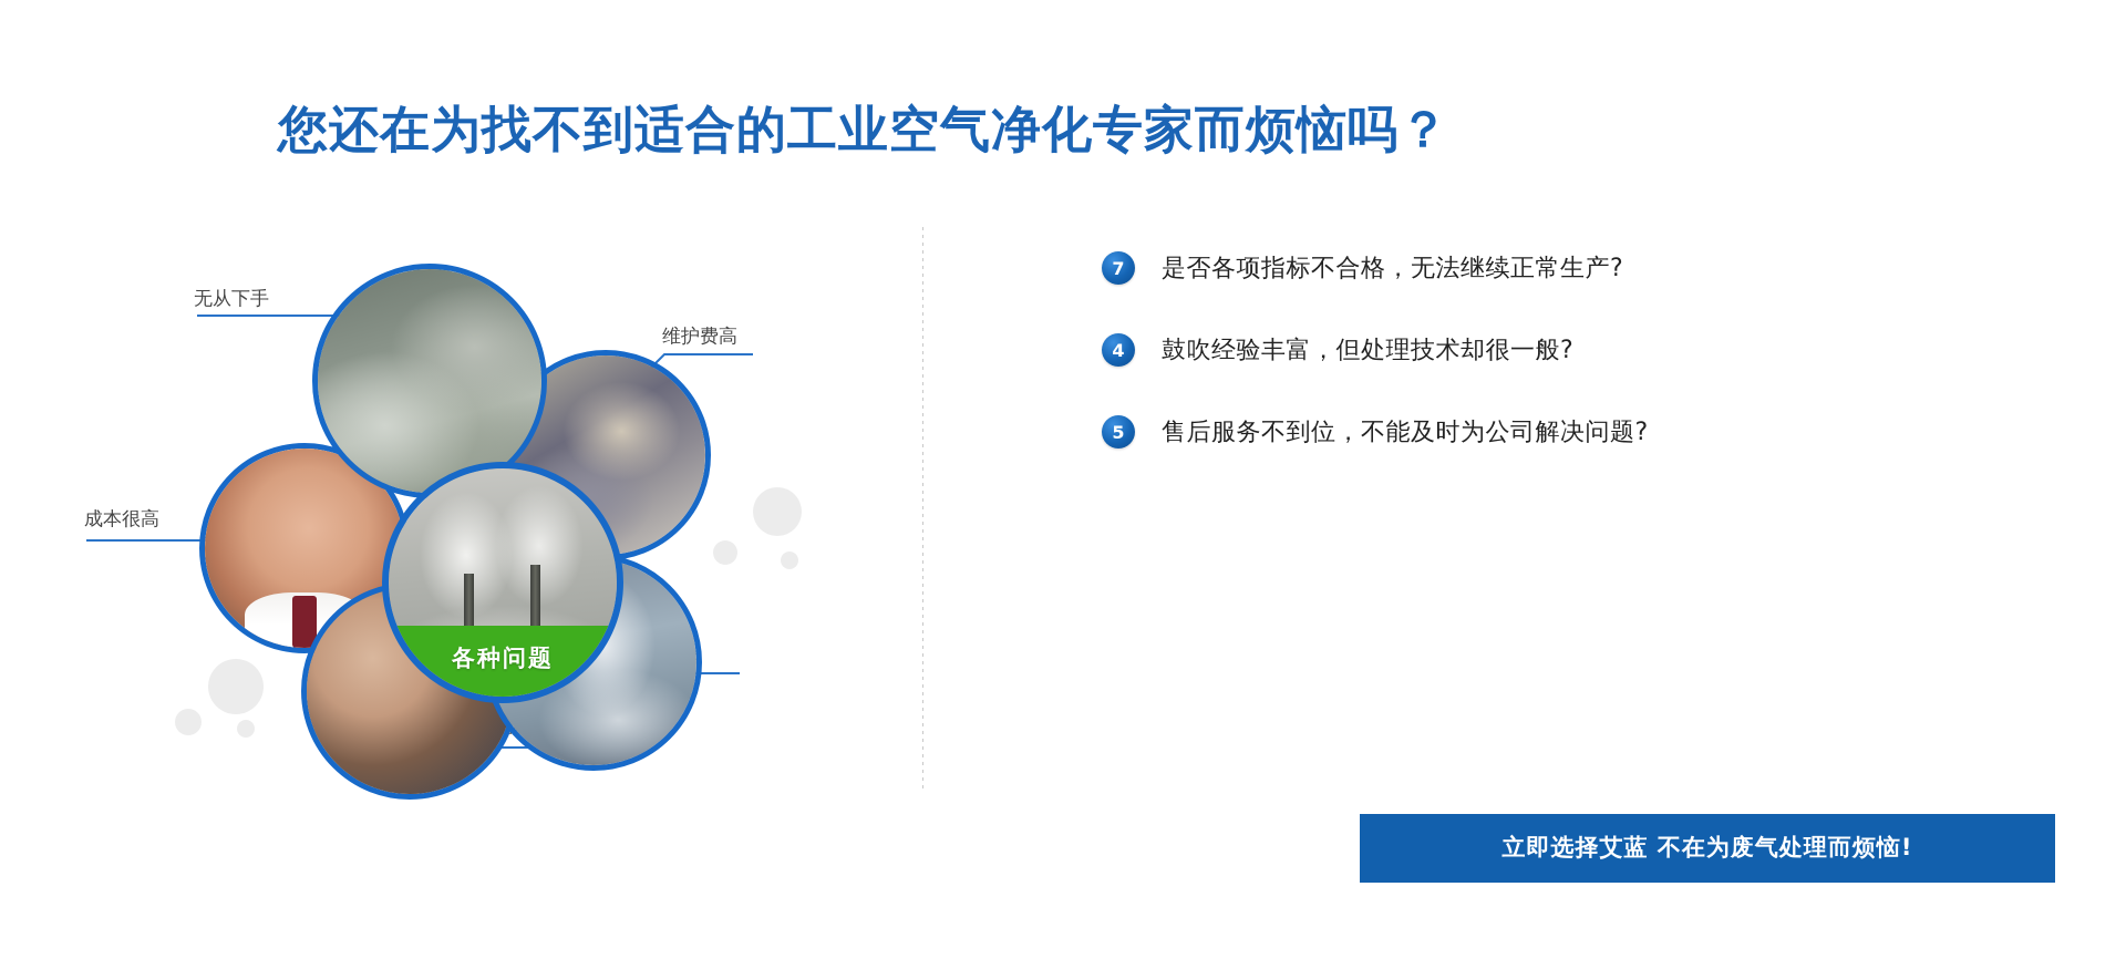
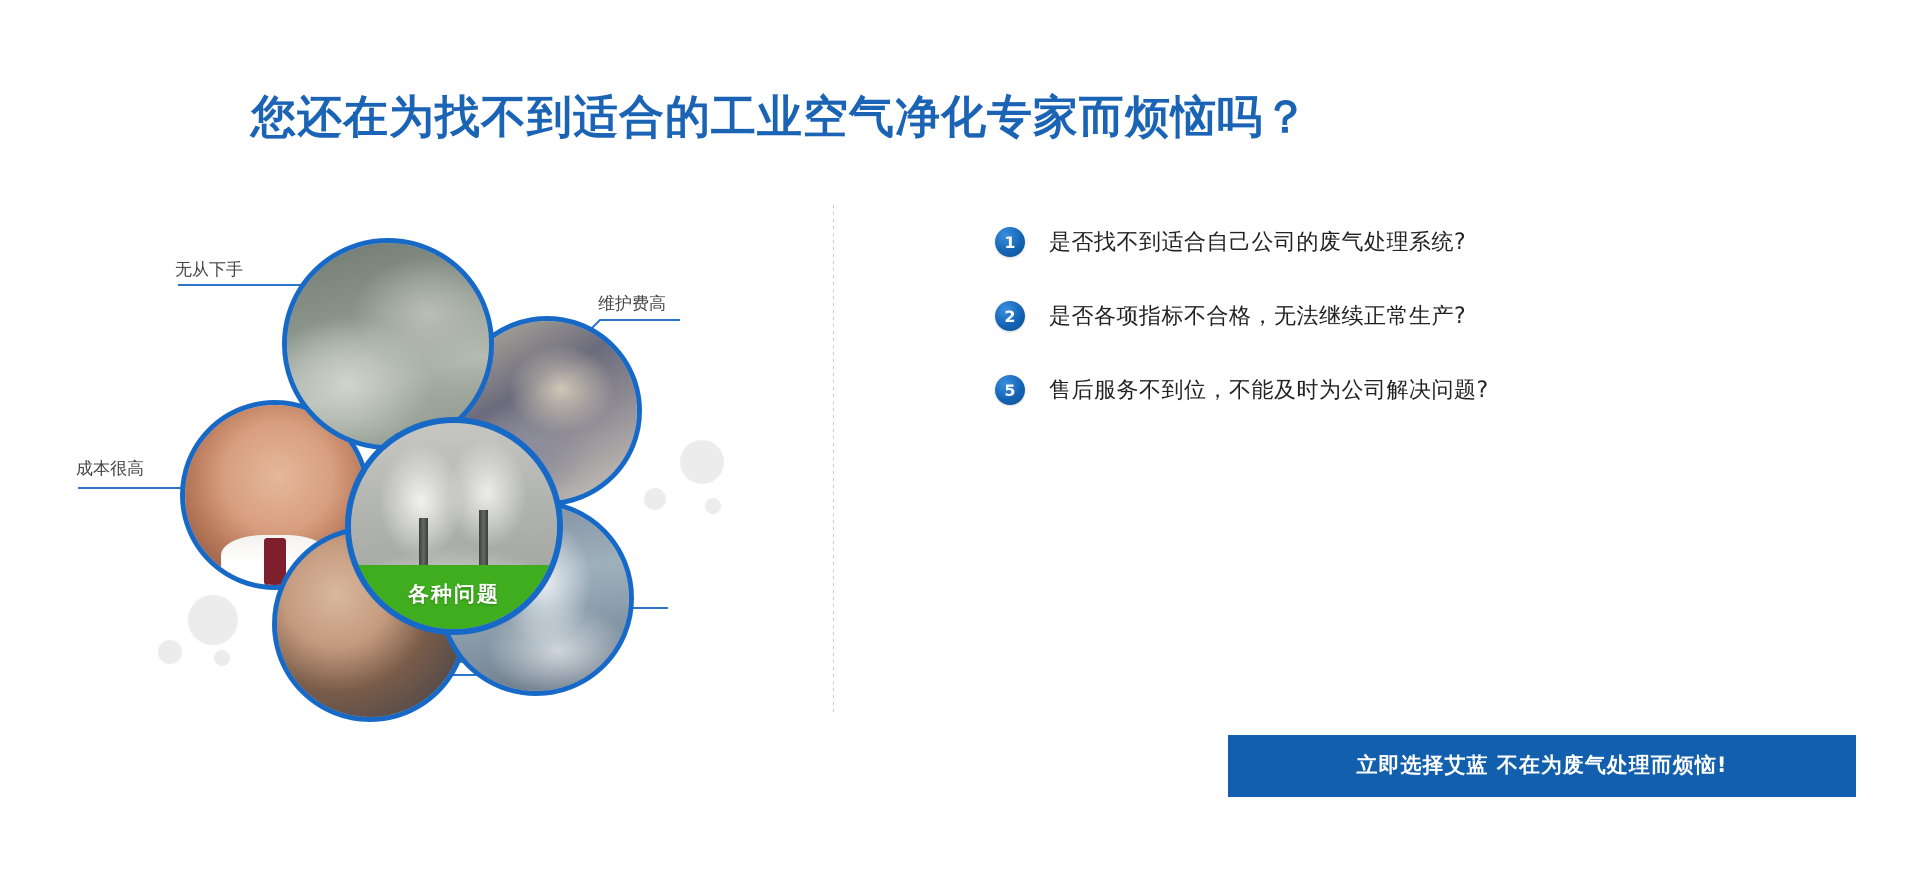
  您还在为找不到适合的工业空气净化专家而烦恼吗？
  各种问题
  无从下手
  维护费高
  成本很高
+ 1
+ 是否找不到适合自己公司的废气处理系统?
- 7
+ 2
  是否各项指标不合格，无法继续正常生产?
- 4
- 鼓吹经验丰富，但处理技术却很一般?
  5
  售后服务不到位，不能及时为公司解决问题?
  立即选择艾蓝 不在为废气处理而烦恼!
